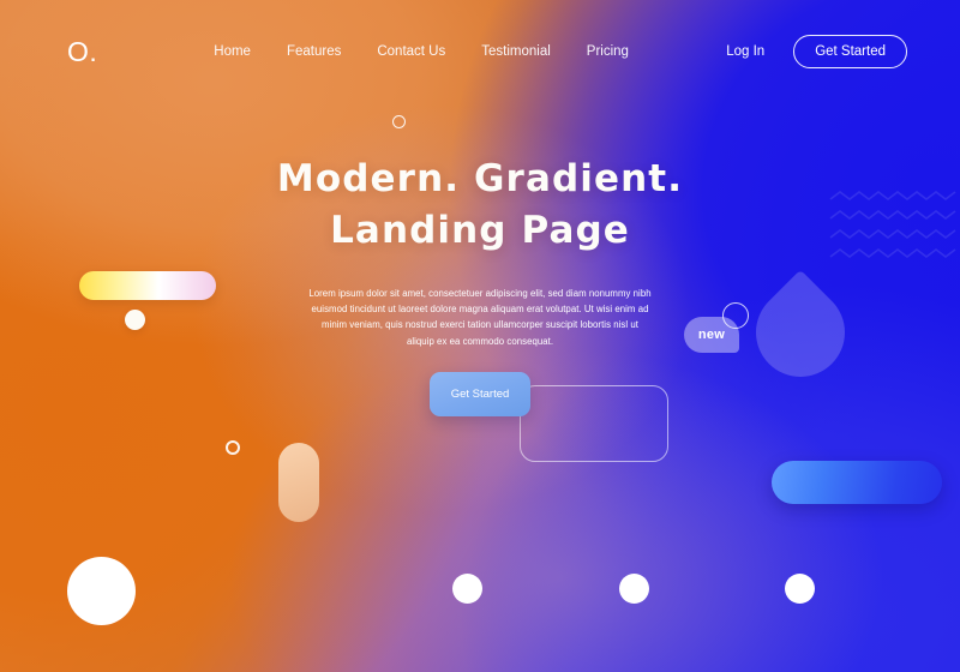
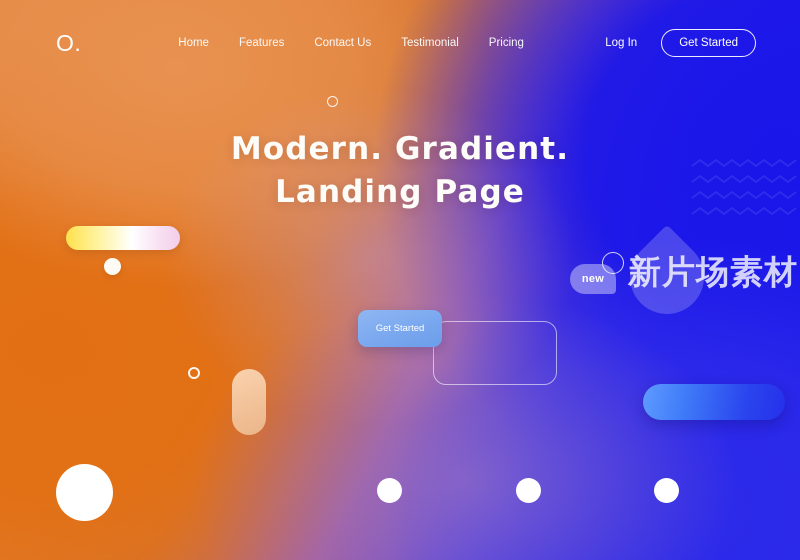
  O.
  Home
  Features
  Contact Us
  Testimonial
  Pricing
  Log In
  Get Started
  Modern. Gradient.
  Landing Page
- Lorem ipsum dolor sit amet, consectetuer adipiscing elit, sed diam nonummy nibh euismod tincidunt ut laoreet dolore magna aliquam erat volutpat. Ut wisi enim ad minim veniam, quis nostrud exerci tation ullamcorper suscipit lobortis nisl ut aliquip ex ea commodo consequat.
  Get Started
  new
+ 新片场素材
